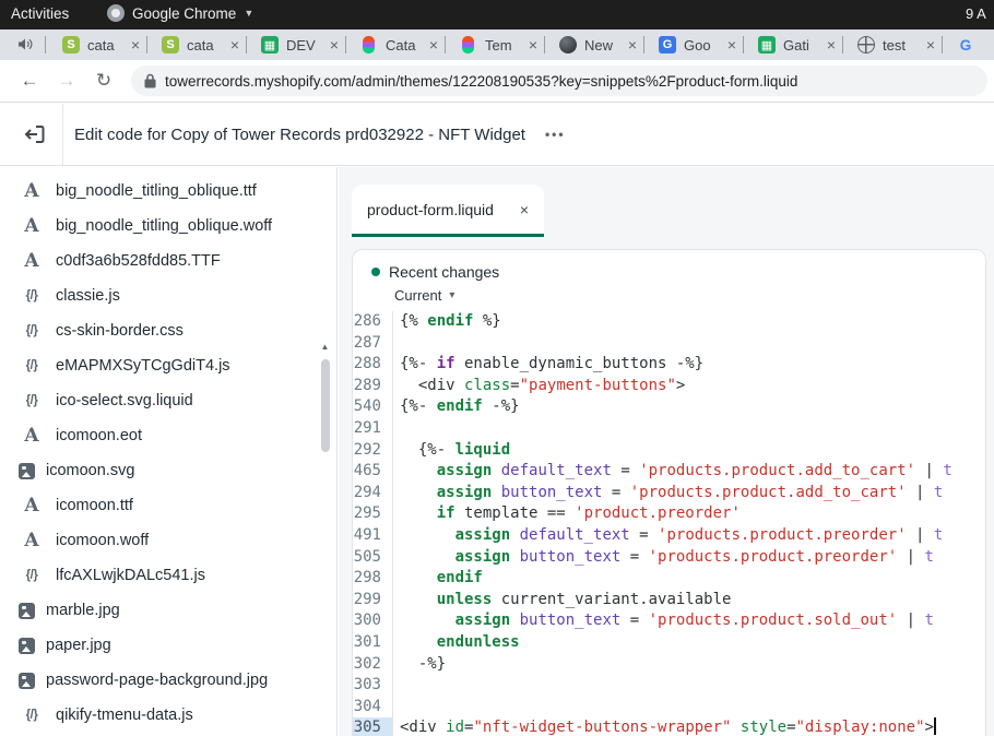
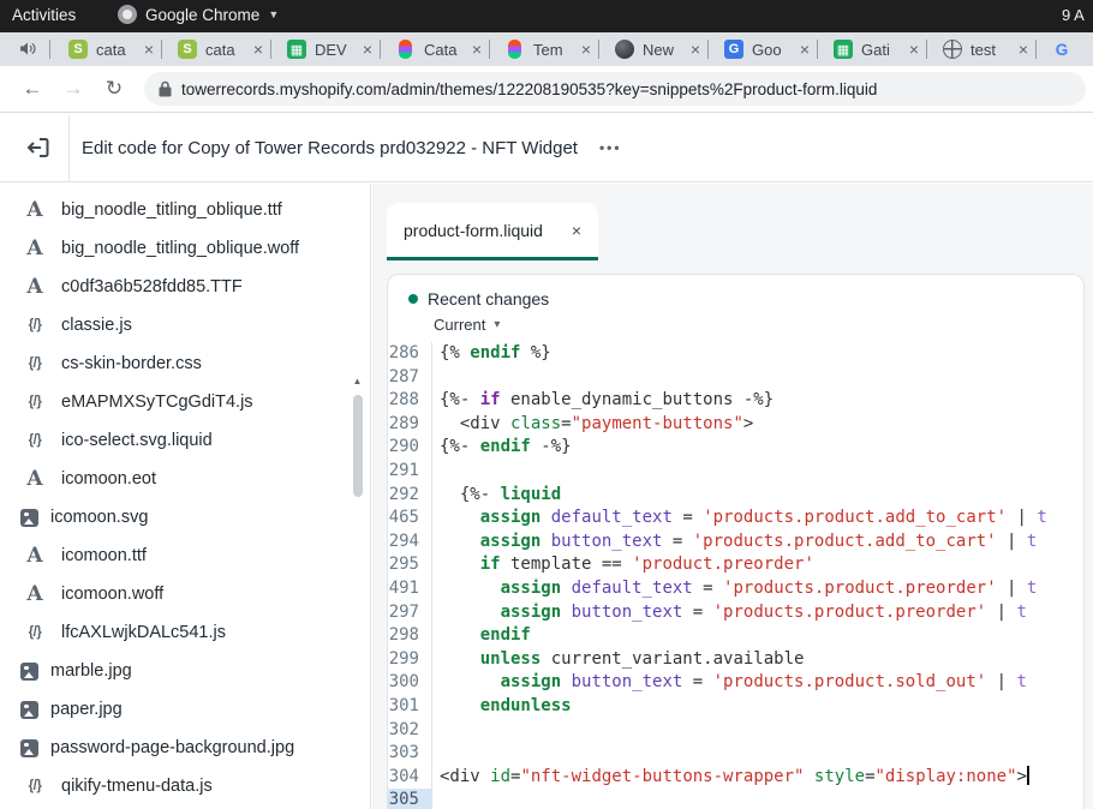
  Activities
  Google Chrome
  ▼
  9 A
  cata
  ×
  cata
  ×
  DEV
  ×
  Cata
  ×
  Tem
  ×
  New
  ×
  Goo
  ×
  Gati
  ×
  test
  ×
  ←
  →
  ↻
  towerrecords.myshopify.com/admin/themes/122208190535?key=snippets%2Fproduct-form.liquid
  Edit code for Copy of Tower Records prd032922 - NFT Widget
  •••
  big_noodle_titling_oblique.ttf
  big_noodle_titling_oblique.woff
  c0df3a6b528fdd85.TTF
  classie.js
  cs-skin-border.css
  eMAPMXSyTCgGdiT4.js
  ico-select.svg.liquid
  icomoon.eot
  icomoon.svg
  icomoon.ttf
  icomoon.woff
  lfcAXLwjkDALc541.js
  marble.jpg
  paper.jpg
  password-page-background.jpg
  qikify-tmenu-data.js
  ▲
  product-form.liquid
  ×
  Recent changes
  Current
  ▾
  286
  287
  288
  289
- 540
+ 290
  291
  292
  465
  294
  295
  491
- 505
+ 297
  298
  299
  300
  301
  302
  303
  304
  305
  {% endif %}
  {%- if enable_dynamic_buttons -%}
  <div class="payment-buttons">
  {%- endif -%}
  {%- liquid
  assign default_text = 'products.product.add_to_cart' | t
  assign button_text = 'products.product.add_to_cart' | t
  if template == 'product.preorder'
  assign default_text = 'products.product.preorder' | t
  assign button_text = 'products.product.preorder' | t
  endif
  unless current_variant.available
  assign button_text = 'products.product.sold_out' | t
  endunless
- -%}
  <div id="nft-widget-buttons-wrapper" style="display:none">
